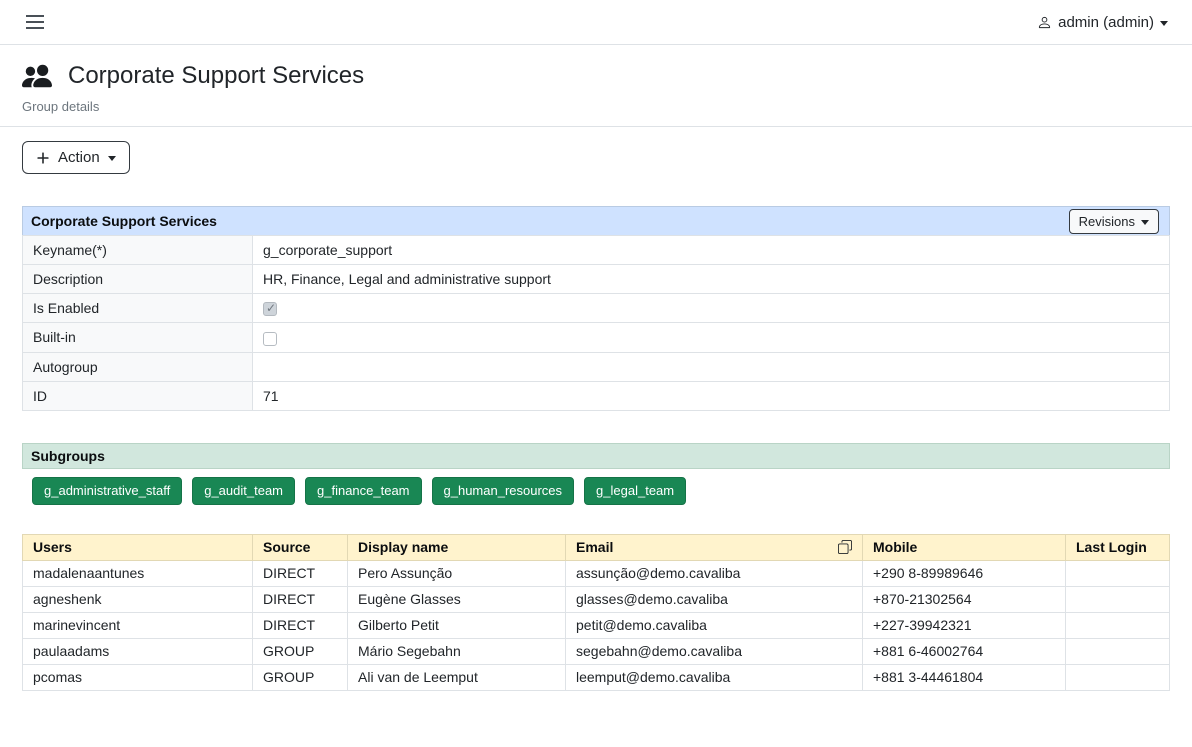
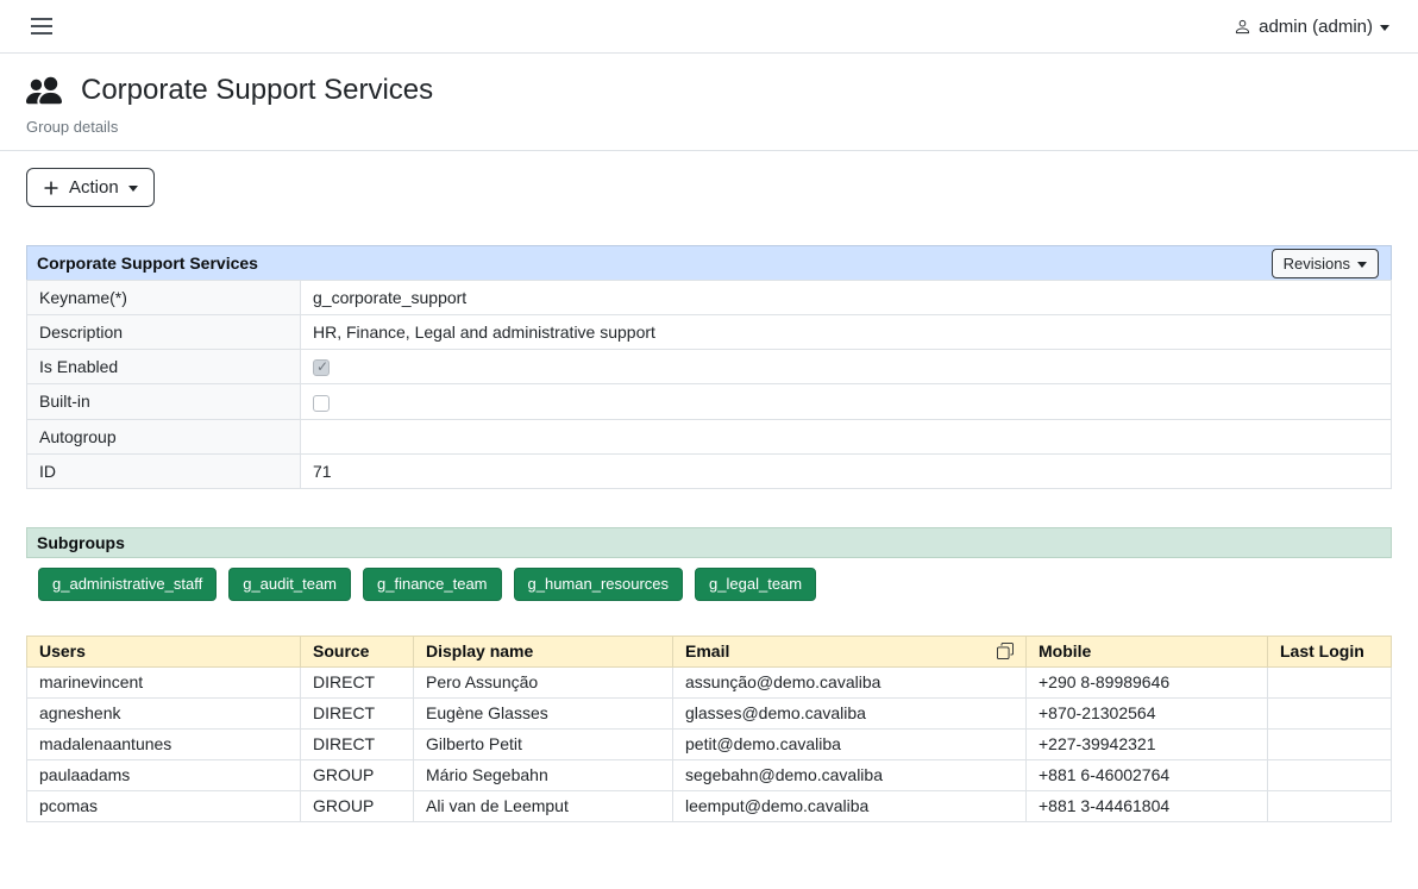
  admin (admin)
  Corporate Support Services
  Group details
  Action
  Corporate Support Services
  Revisions
  Keyname(*)	g_corporate_support
  Description	HR, Finance, Legal and administrative support
  Is Enabled
  Built-in
  Autogroup
  ID	71
  Subgroups
  g_administrative_staff g_audit_team g_finance_team g_human_resources g_legal_team
  Users	Source	Display name	Email	Mobile	Last Login
- madalenaantunes	DIRECT	Pero Assunção	assunção@demo.cavaliba	+290 8-89989646
+ marinevincent	DIRECT	Pero Assunção	assunção@demo.cavaliba	+290 8-89989646
  agneshenk	DIRECT	Eugène Glasses	glasses@demo.cavaliba	+870-21302564
- marinevincent	DIRECT	Gilberto Petit	petit@demo.cavaliba	+227-39942321
+ madalenaantunes	DIRECT	Gilberto Petit	petit@demo.cavaliba	+227-39942321
  paulaadams	GROUP	Mário Segebahn	segebahn@demo.cavaliba	+881 6-46002764
  pcomas	GROUP	Ali van de Leemput	leemput@demo.cavaliba	+881 3-44461804
